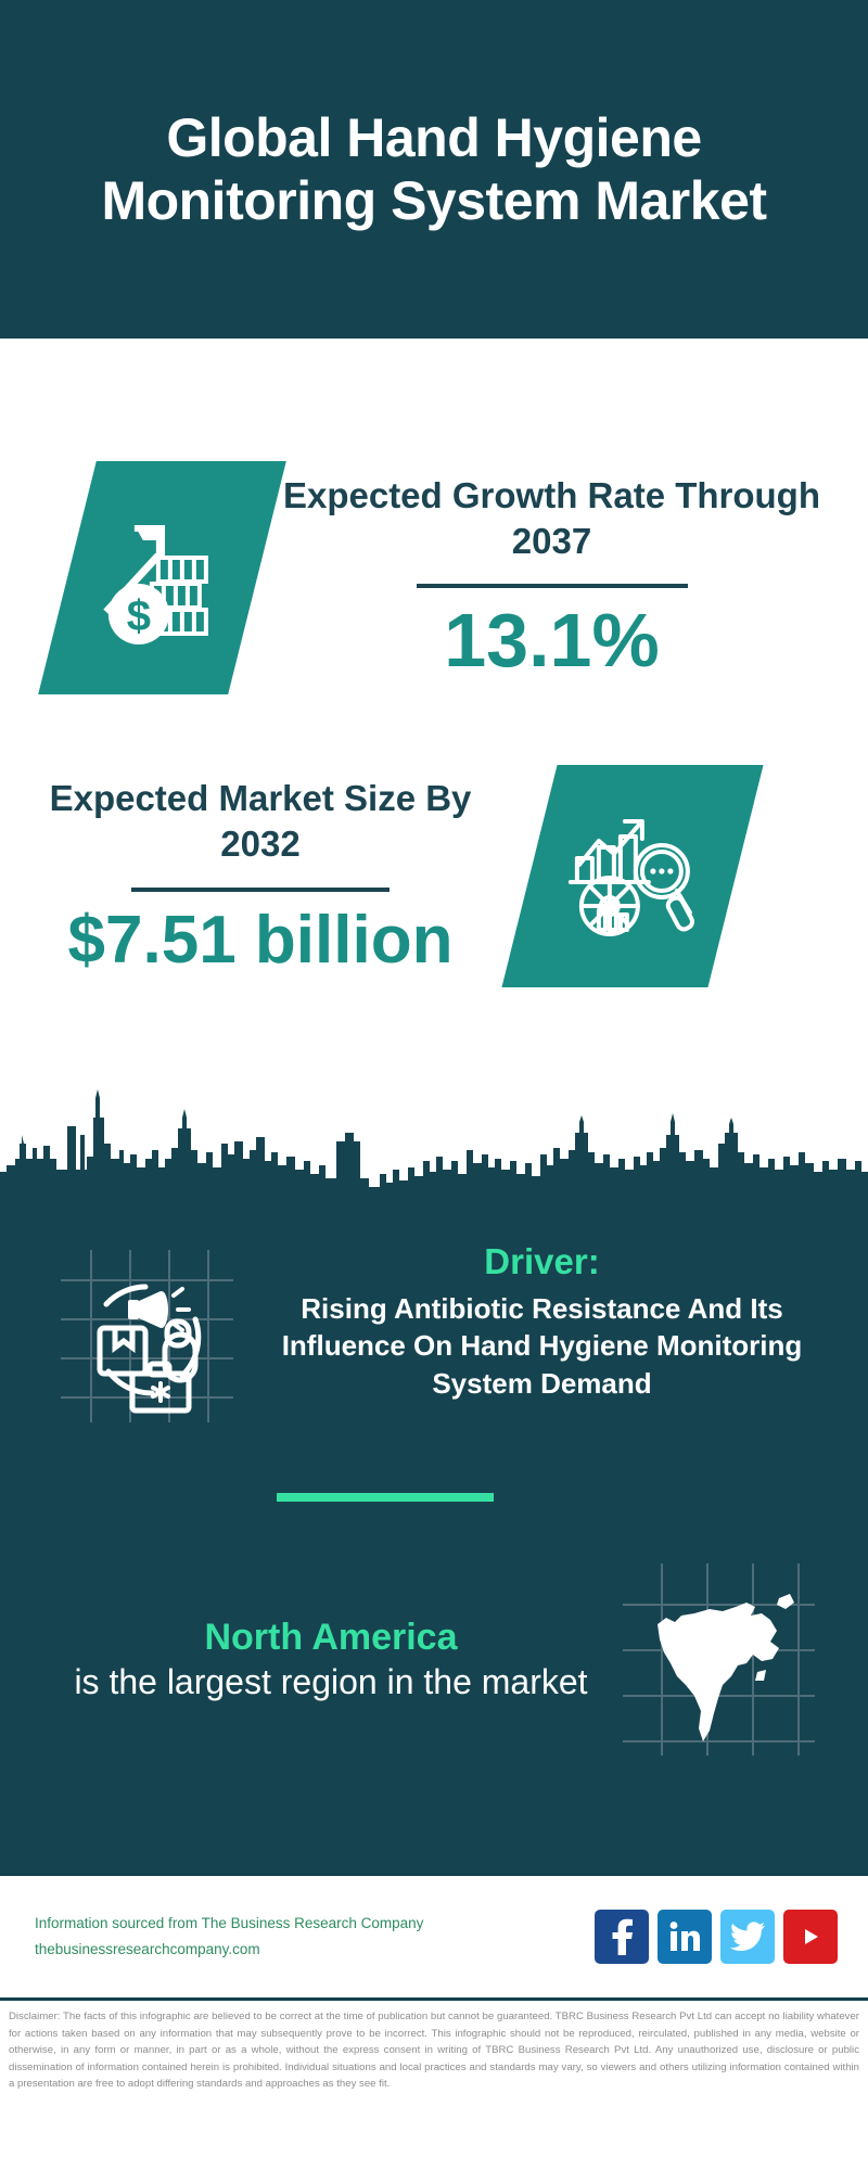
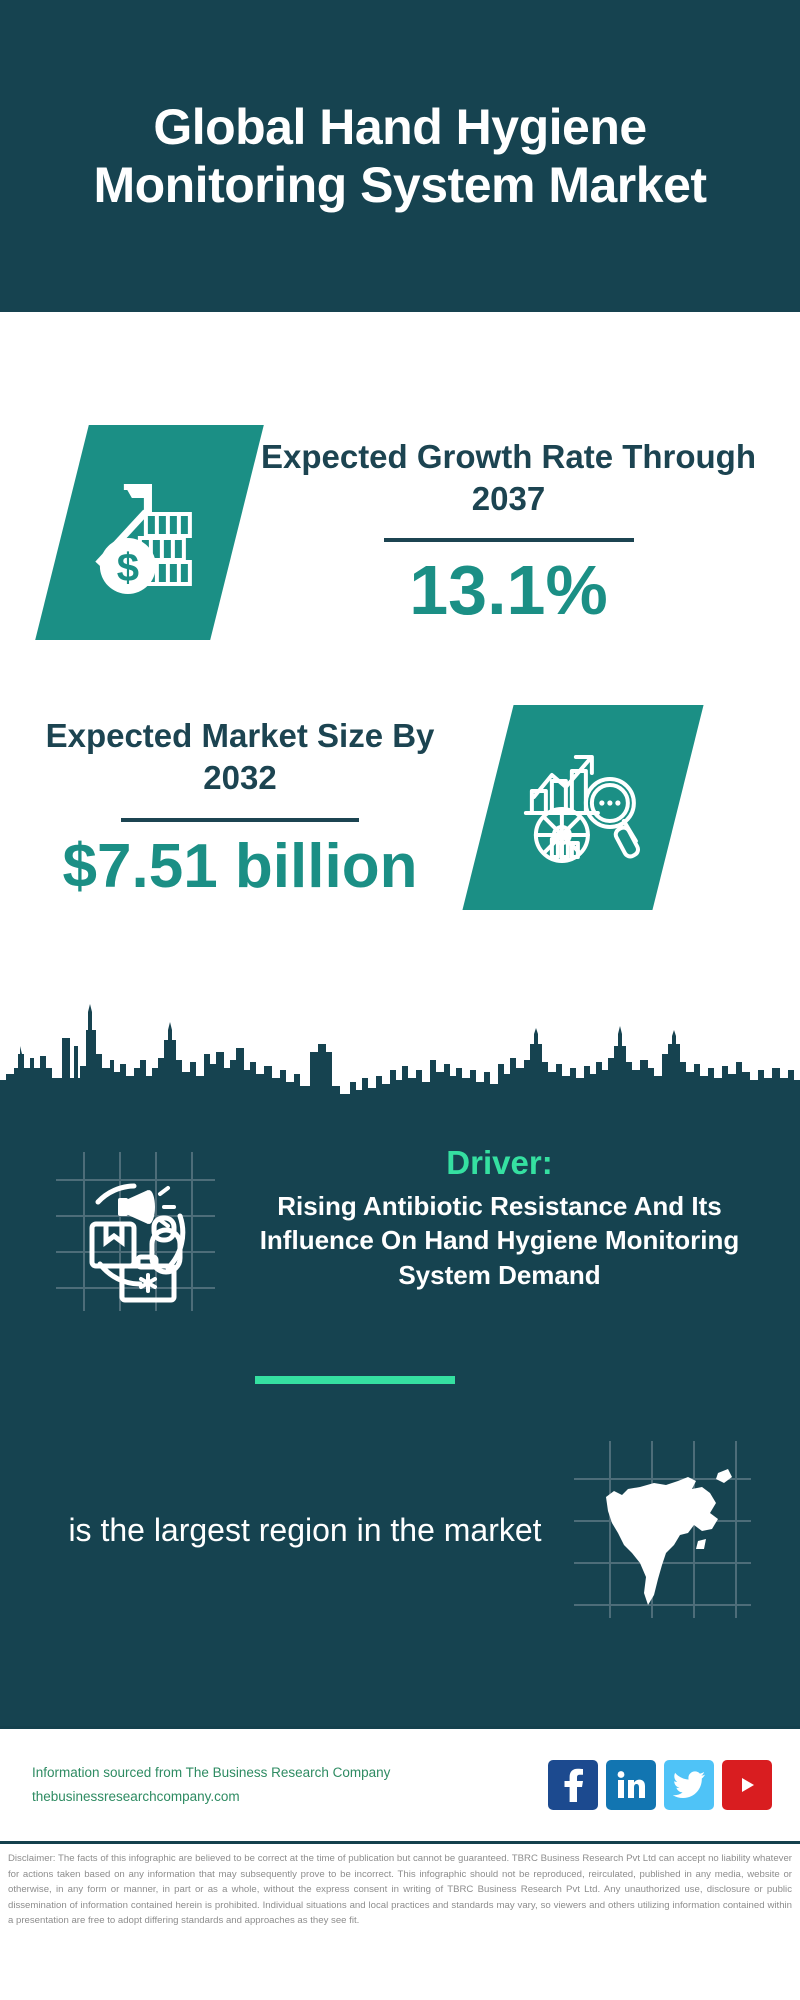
  Global Hand Hygiene Monitoring System Market
  Expected Growth Rate Through 2037
  13.1%
  Expected Market Size By 2032
  $7.51 billion
  Driver:
  Rising Antibiotic Resistance And Its Influence On Hand Hygiene Monitoring System Demand
- North America
  is the largest region in the market
  Information sourced from The Business Research Company
  thebusinessresearchcompany.com
  Disclaimer: The facts of this infographic are believed to be correct at the time of publication but cannot be guaranteed. TBRC Business Research Pvt Ltd can accept no liability whatever for actions taken based on any information that may subsequently prove to be incorrect. This infographic should not be reproduced, reirculated, published in any media, website or otherwise, in any form or manner, in part or as a whole, without the express consent in writing of TBRC Business Research Pvt Ltd. Any unauthorized use, disclosure or public dissemination of information contained herein is prohibited. Individual situations and local practices and standards may vary, so viewers and others utilizing information contained within a presentation are free to adopt differing standards and approaches as they see fit.
